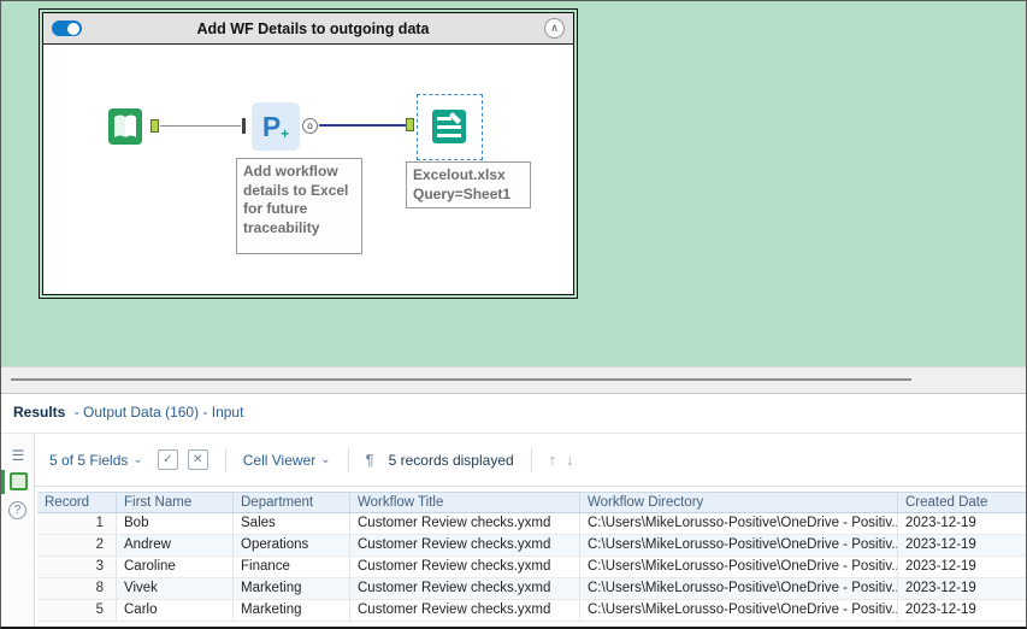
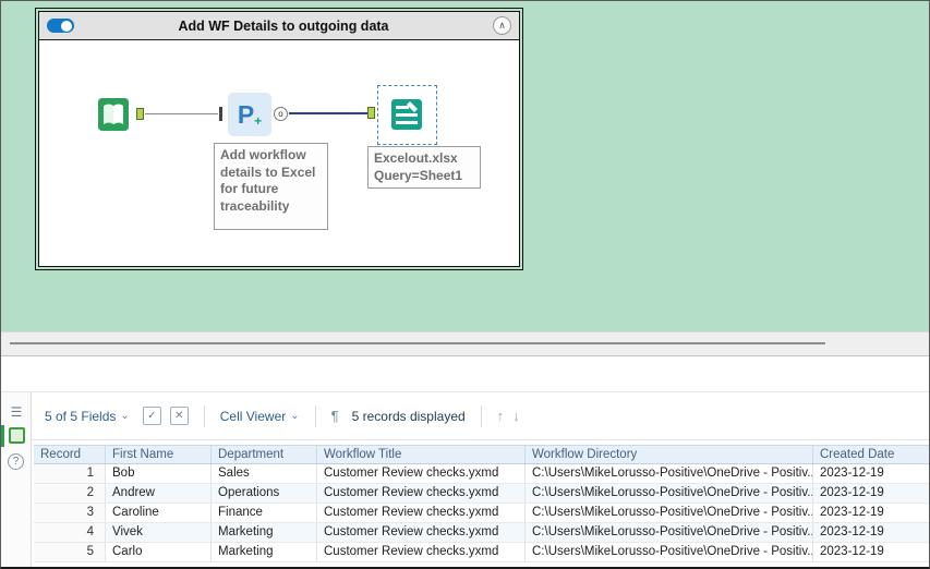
  Add WF Details to outgoing data
  ∧
  o
  P
  +
  Add workflow details to Excel for future traceability
  Excelout.xlsx
  Query=Sheet1
- Results - Output Data (160) - Input
  ☰
  ?
  5 of 5 Fields
  ⌄
  ✓
  ✕
  Cell Viewer
  ⌄
  ¶
  5 records displayed
  ↑
  ↓
  Record
  First Name
  Department
  Workflow Title
  Workflow Directory
  Created Date
  1
  Bob
  Sales
  Customer Review checks.yxmd
  C:\Users\MikeLorusso-Positive\OneDrive - Positiv..
  2023-12-19
  2
  Andrew
  Operations
  Customer Review checks.yxmd
  C:\Users\MikeLorusso-Positive\OneDrive - Positiv..
  2023-12-19
  3
  Caroline
  Finance
  Customer Review checks.yxmd
  C:\Users\MikeLorusso-Positive\OneDrive - Positiv..
  2023-12-19
- 8
+ 4
  Vivek
  Marketing
  Customer Review checks.yxmd
  C:\Users\MikeLorusso-Positive\OneDrive - Positiv..
  2023-12-19
  5
  Carlo
  Marketing
  Customer Review checks.yxmd
  C:\Users\MikeLorusso-Positive\OneDrive - Positiv..
  2023-12-19
